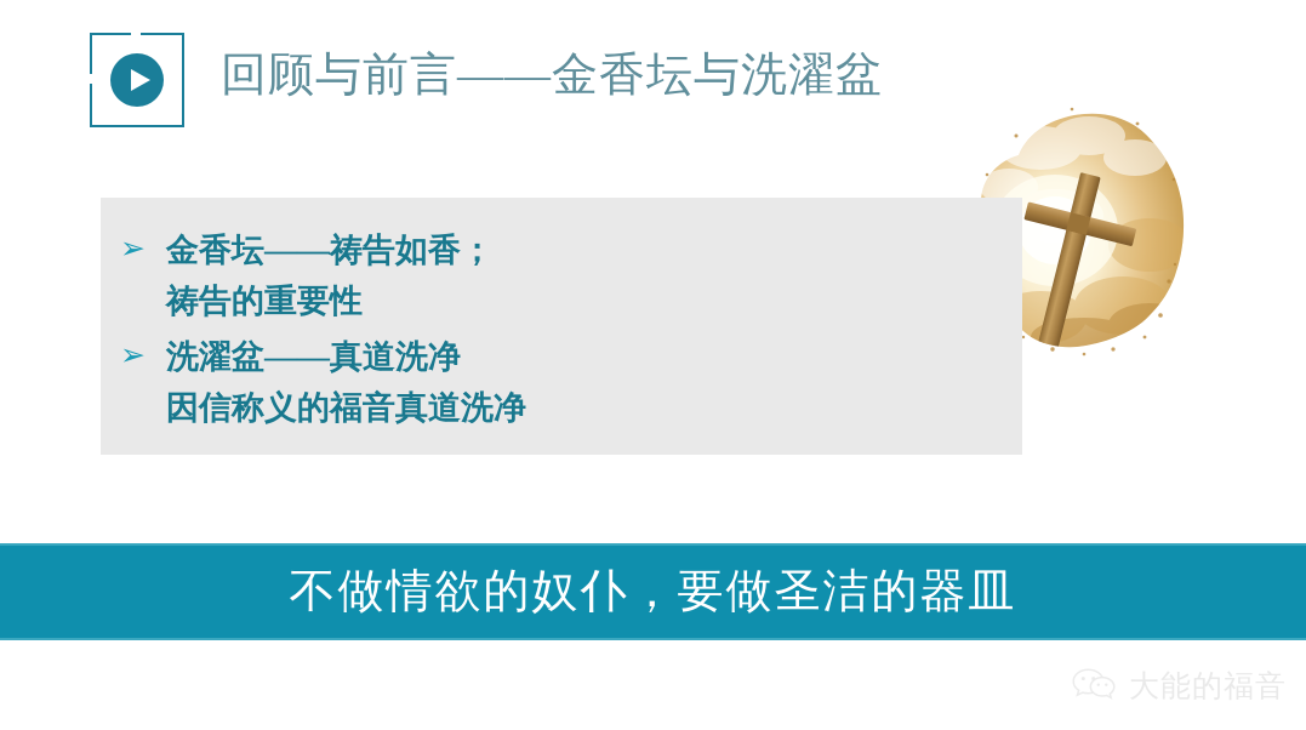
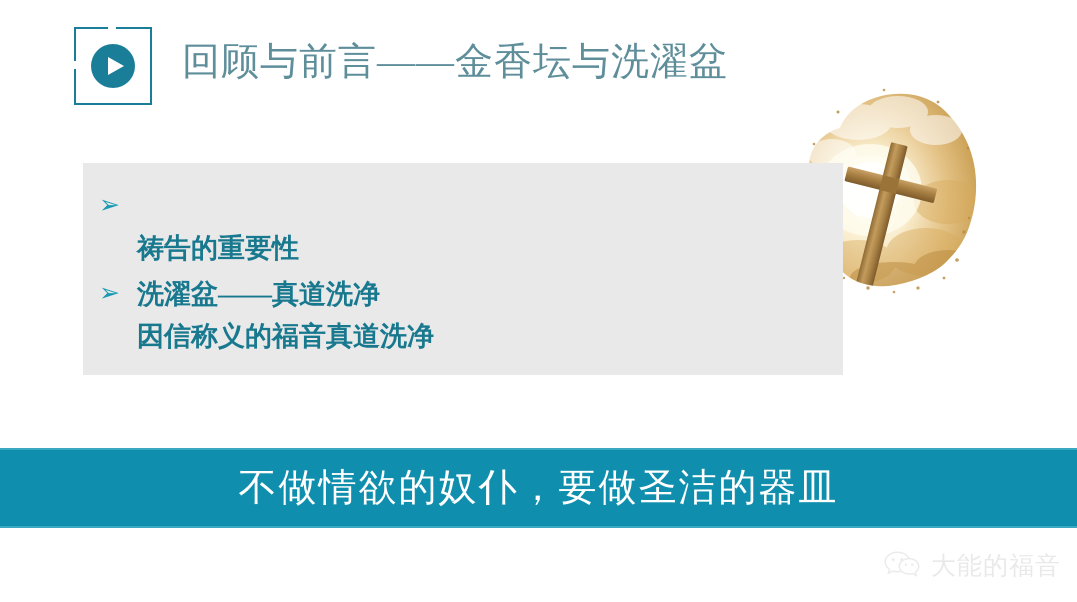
  回顾与前言——金香坛与洗濯盆
  ➢
- 金香坛——祷告如香；
  祷告的重要性
  ➢
  洗濯盆——真道洗净
  因信称义的福音真道洗净
  不做情欲的奴仆，要做圣洁的器皿
